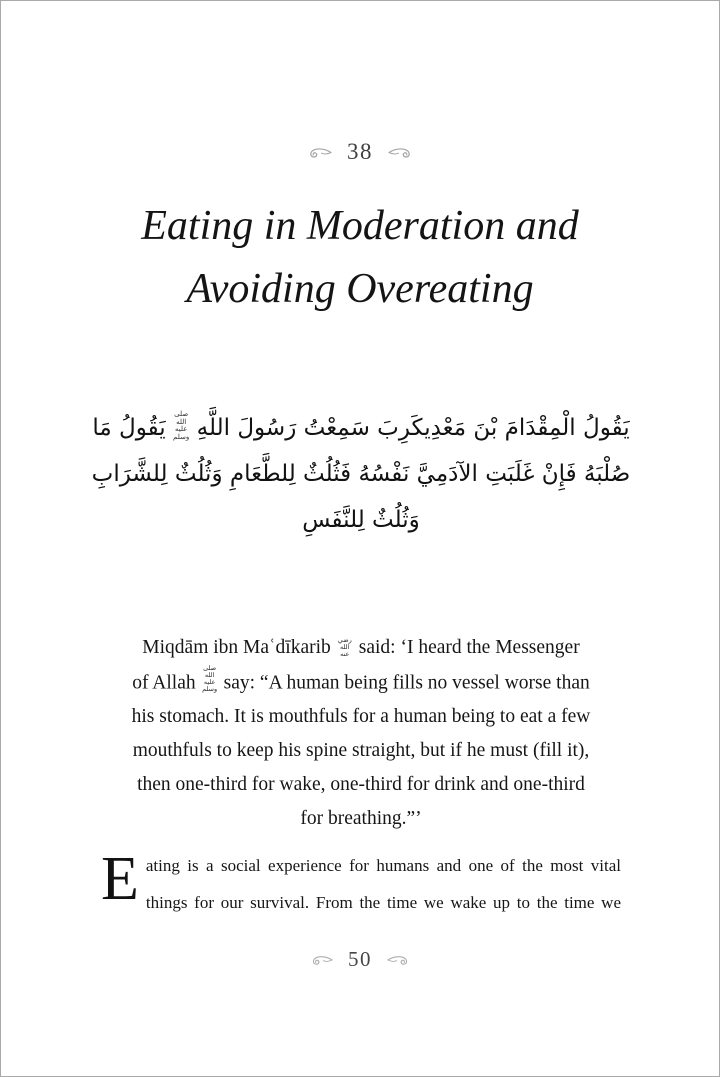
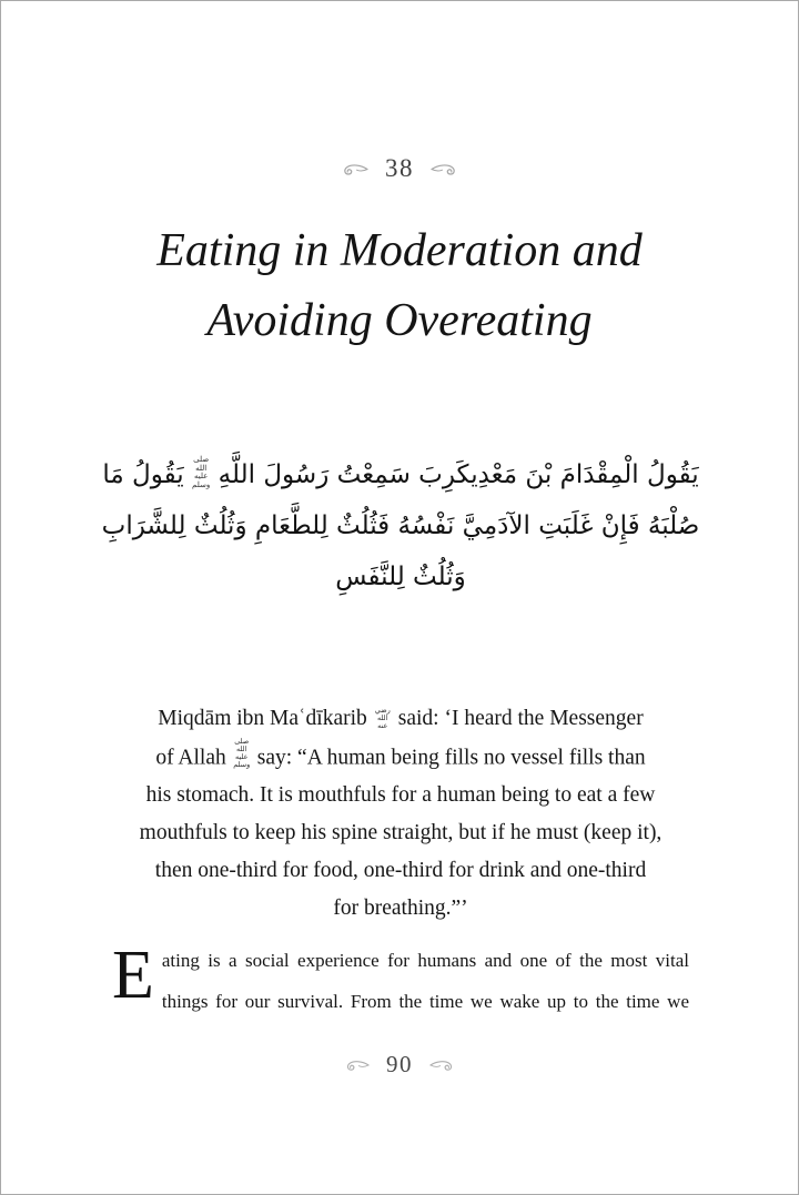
  38
  Eating in Moderation and
  Avoiding Overeating
  يَقُولُ الْمِقْدَامَ بْنَ مَعْدِيكَرِبَ سَمِعْتُ رَسُولَ اللَّهِصلى الله عليه وسلميَقُولُ مَا
  صُلْبَهُ فَإِنْ غَلَبَتِ الآدَمِيَّ نَفْسُهُ فَثُلُثٌ لِلطَّعَامِ وَثُلُثٌ لِلشَّرَابِ
  وَثُلُثٌ لِلنَّفَسِ
  Miqdām ibn Maʿdīkarib رضي الله عنهsaid: ‘I heard the Messenger
- of Allahصلى الله عليه وسلمsay: “A human being fills no vessel worse than
+ of Allahصلى الله عليه وسلمsay: “A human being fills no vessel fills than
  his stomach. It is mouthfuls for a human being to eat a few
- mouthfuls to keep his spine straight, but if he must (fill it),
+ mouthfuls to keep his spine straight, but if he must (keep it),
- then one-third for wake, one-third for drink and one-third
+ then one-third for food, one-third for drink and one-third
  for breathing.”’
  E
  ating is a social experience for humans and one of the most vital
  things for our survival. From the time we wake up to the time we
- 50
+ 90
